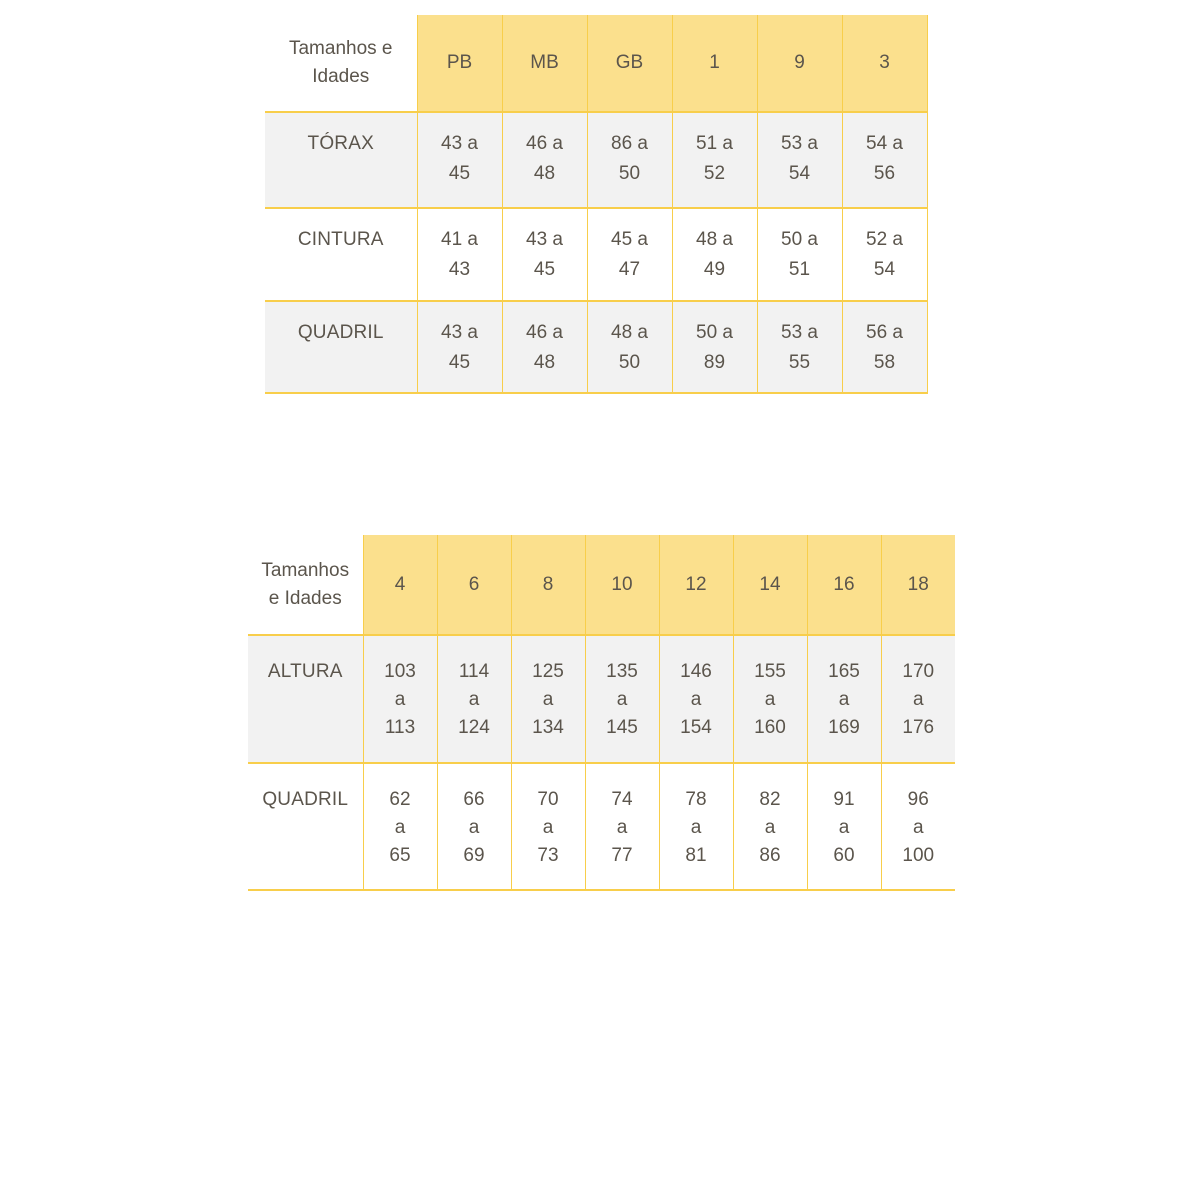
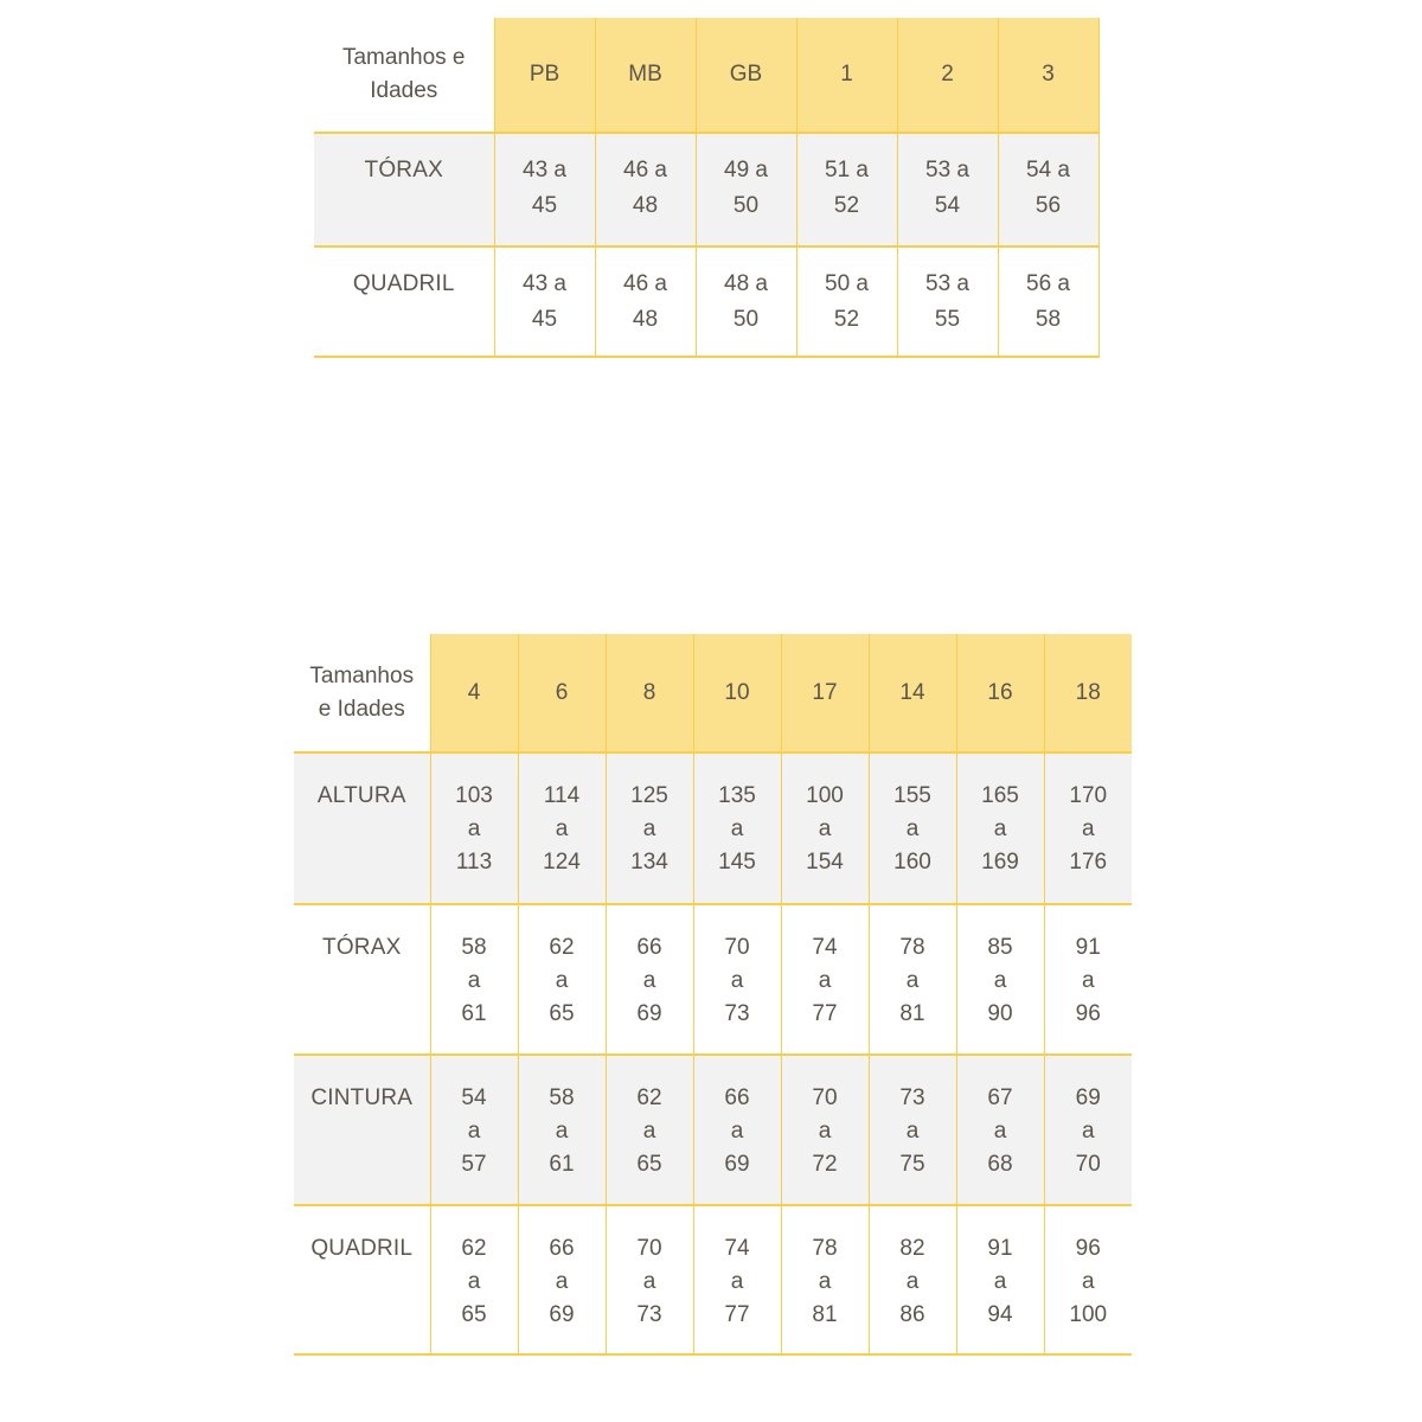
- Tamanhos e Idades	PB	MB	GB	1	9	3
+ Tamanhos e Idades	PB	MB	GB	1	2	3
- TÓRAX	43 a 45	46 a 48	86 a 50	51 a 52	53 a 54	54 a 56
+ TÓRAX	43 a 45	46 a 48	49 a 50	51 a 52	53 a 54	54 a 56
- CINTURA	41 a 43	43 a 45	45 a 47	48 a 49	50 a 51	52 a 54
- QUADRIL	43 a 45	46 a 48	48 a 50	50 a 89	53 a 55	56 a 58
+ QUADRIL	43 a 45	46 a 48	48 a 50	50 a 52	53 a 55	56 a 58
- Tamanhos e Idades	4	6	8	10	12	14	16	18
+ Tamanhos e Idades	4	6	8	10	17	14	16	18
- ALTURA	103 a 113	114 a 124	125 a 134	135 a 145	146 a 154	155 a 160	165 a 169	170 a 176
+ ALTURA	103 a 113	114 a 124	125 a 134	135 a 145	100 a 154	155 a 160	165 a 169	170 a 176
+ TÓRAX	58 a 61	62 a 65	66 a 69	70 a 73	74 a 77	78 a 81	85 a 90	91 a 96
+ CINTURA	54 a 57	58 a 61	62 a 65	66 a 69	70 a 72	73 a 75	67 a 68	69 a 70
- QUADRIL	62 a 65	66 a 69	70 a 73	74 a 77	78 a 81	82 a 86	91 a 60	96 a 100
+ QUADRIL	62 a 65	66 a 69	70 a 73	74 a 77	78 a 81	82 a 86	91 a 94	96 a 100
